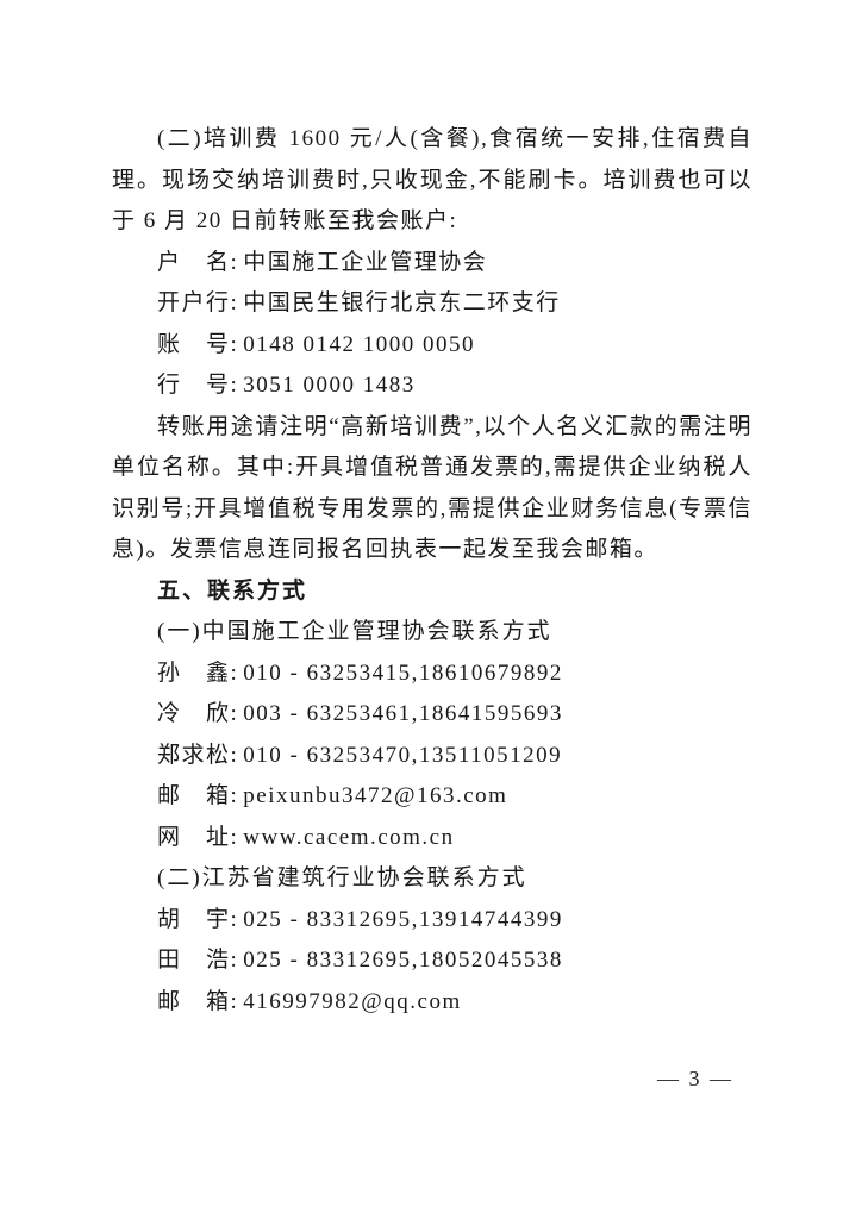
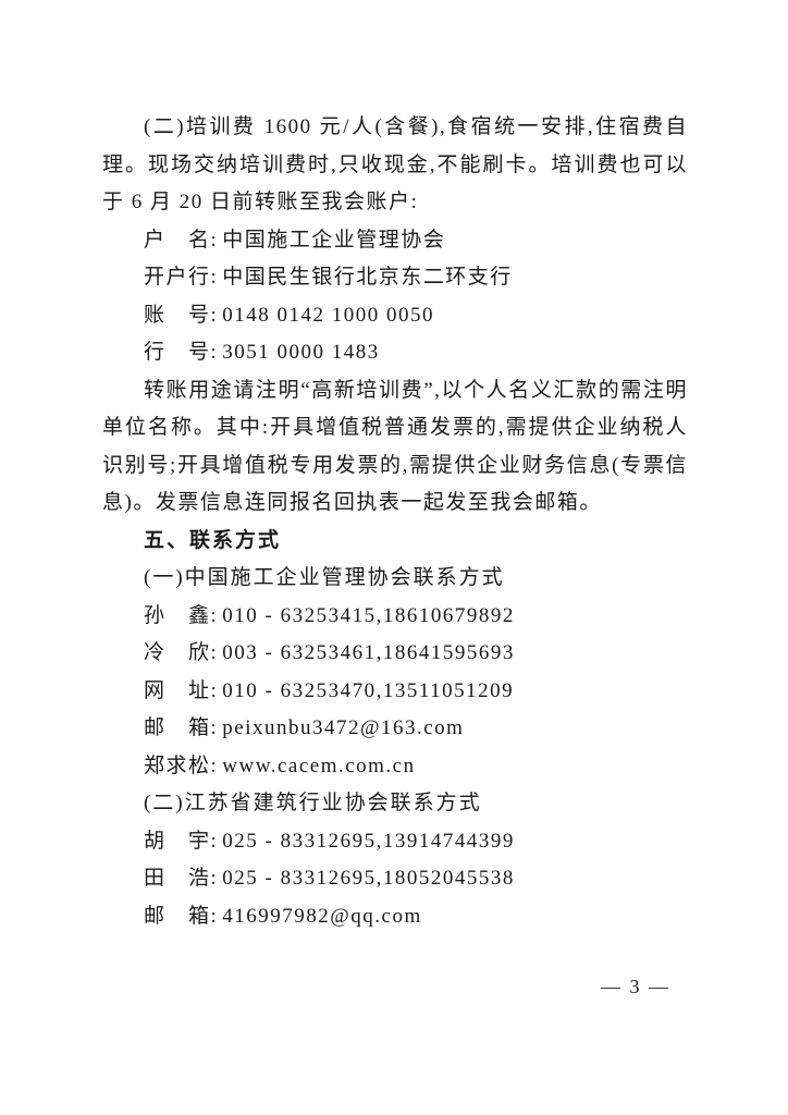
  (二)培训费 1600 元/人(含餐),食宿统一安排,住宿费自理。现场交纳培训费时,只收现金,不能刷卡。培训费也可以于 6 月 20 日前转账至我会账户:
  户 名: 中国施工企业管理协会
  开户行: 中国民生银行北京东二环支行
  账 号: 0148 0142 1000 0050
  行 号: 3051 0000 1483
  转账用途请注明“高新培训费”,以个人名义汇款的需注明单位名称。其中:开具增值税普通发票的,需提供企业纳税人识别号;开具增值税专用发票的,需提供企业财务信息(专票信息)。发票信息连同报名回执表一起发至我会邮箱。
  五、联系方式
  (一)中国施工企业管理协会联系方式
  孙 鑫: 010 - 63253415,18610679892
  冷 欣: 003 - 63253461,18641595693
- 郑求松: 010 - 63253470,13511051209
+ 网 址: 010 - 63253470,13511051209
  邮 箱: peixunbu3472@163.com
- 网 址: www.cacem.com.cn
+ 郑求松: www.cacem.com.cn
  (二)江苏省建筑行业协会联系方式
  胡 宇: 025 - 83312695,13914744399
  田 浩: 025 - 83312695,18052045538
  邮 箱: 416997982@qq.com
  — 3 —
